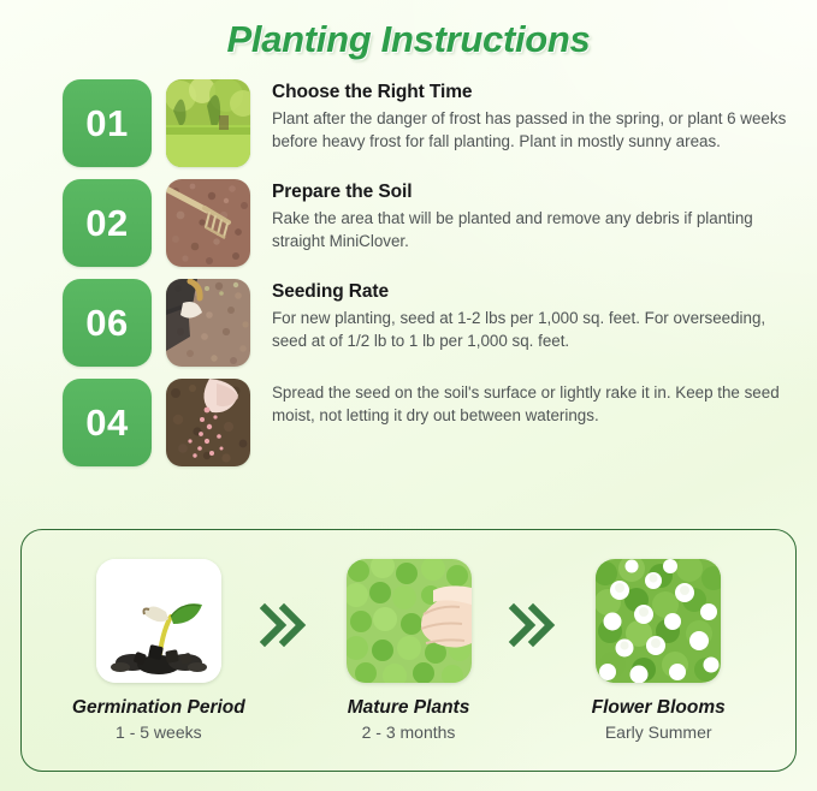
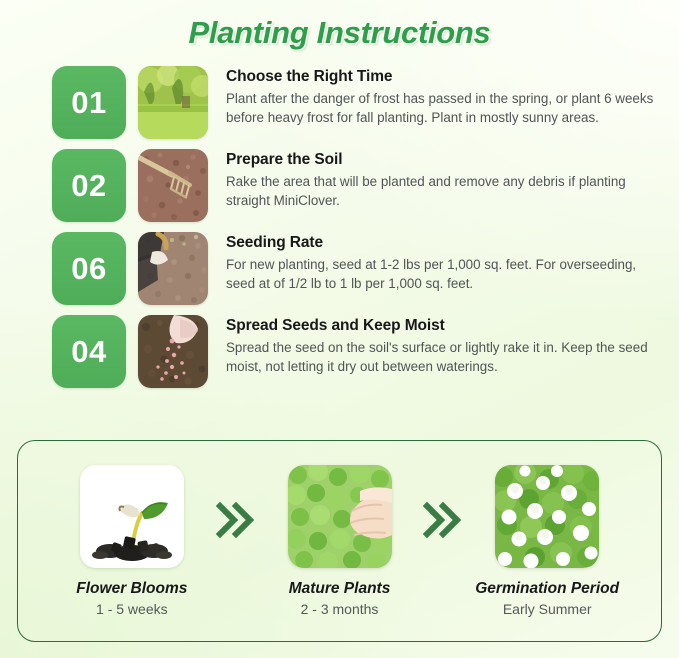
  Planting Instructions
  01
  Choose the Right Time
  Plant after the danger of frost has passed in the spring, or plant 6 weeks before heavy frost for fall planting. Plant in mostly sunny areas.
  02
  Prepare the Soil
  Rake the area that will be planted and remove any debris if planting straight MiniClover.
  06
  Seeding Rate
  For new planting, seed at 1-2 lbs per 1,000 sq. feet. For overseeding, seed at of 1/2 lb to 1 lb per 1,000 sq. feet.
  04
+ Spread Seeds and Keep Moist
  Spread the seed on the soil's surface or lightly rake it in. Keep the seed moist, not letting it dry out between waterings.
- Germination Period
+ Flower Blooms
  1 - 5 weeks
  Mature Plants
  2 - 3 months
- Flower Blooms
+ Germination Period
  Early Summer
